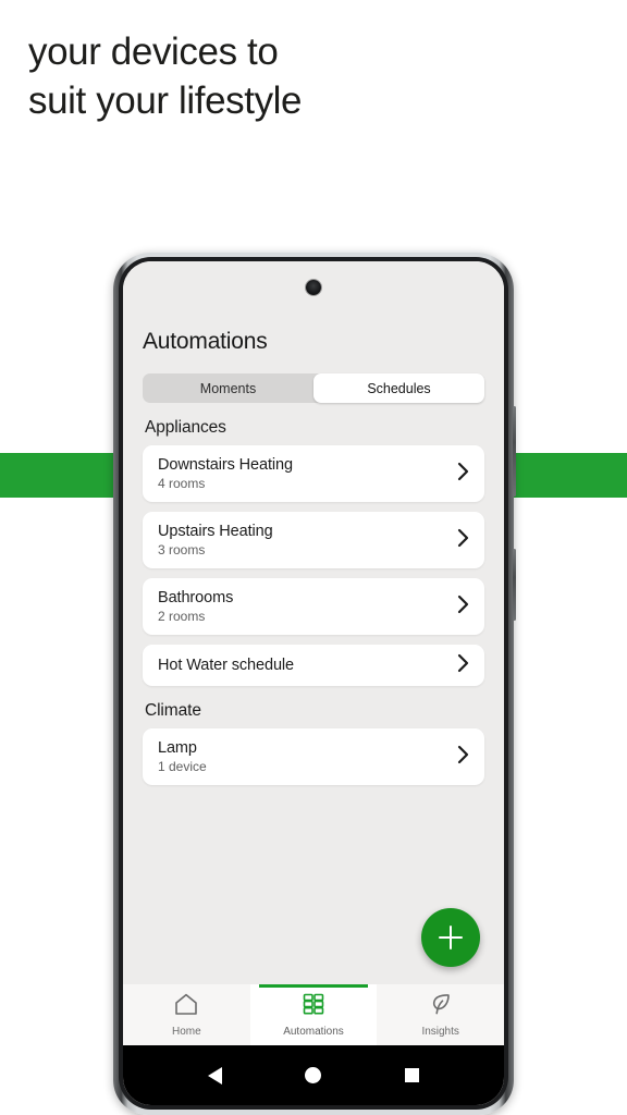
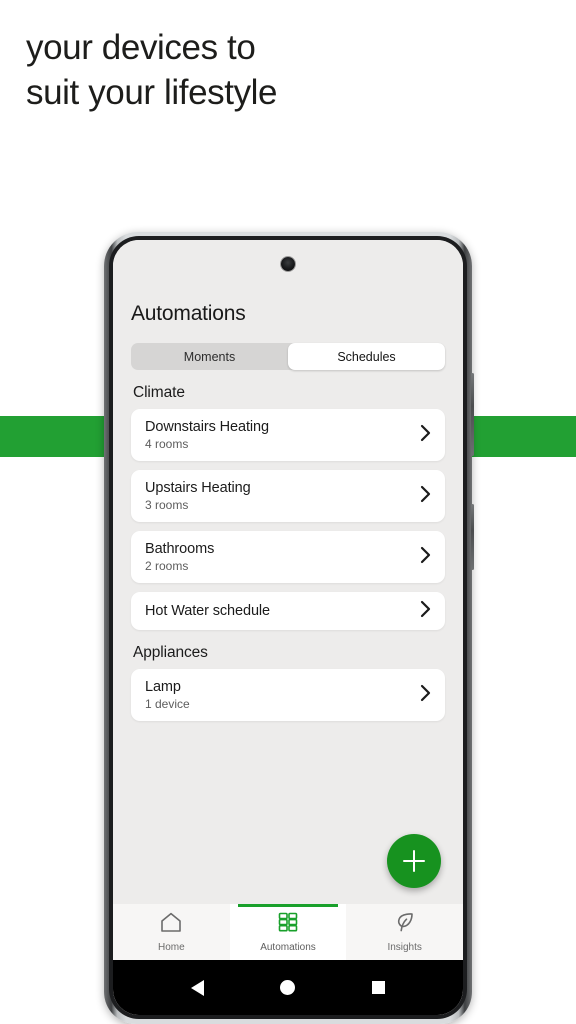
  your devices to
  suit your lifestyle
  Automations
  Moments
  Schedules
- Appliances
+ Climate
  Downstairs Heating
  4 rooms
  Upstairs Heating
  3 rooms
  Bathrooms
  2 rooms
  Hot Water schedule
- Climate
+ Appliances
  Lamp
  1 device
  Home
  Automations
  Insights
